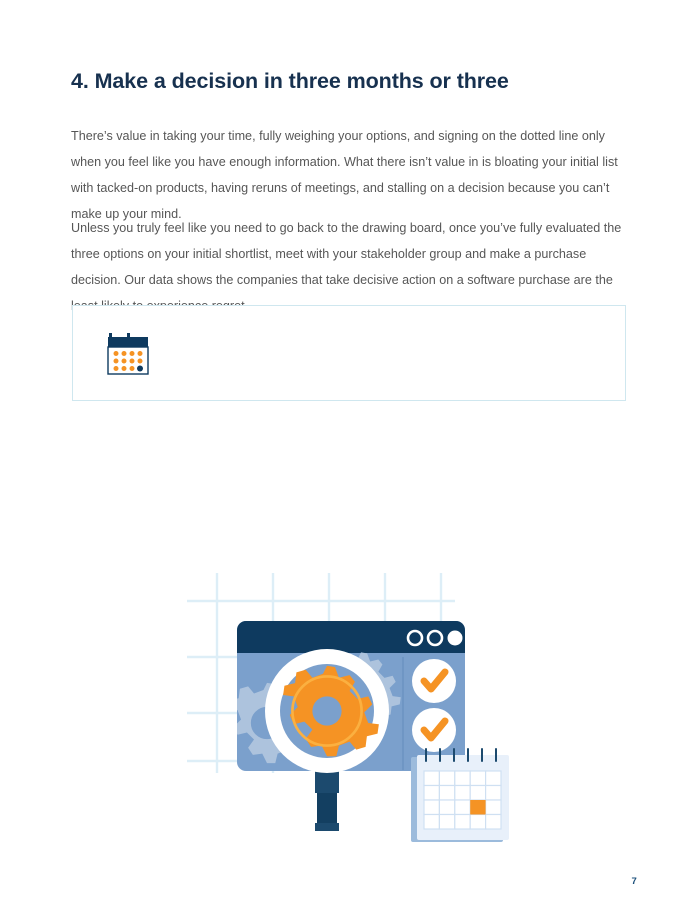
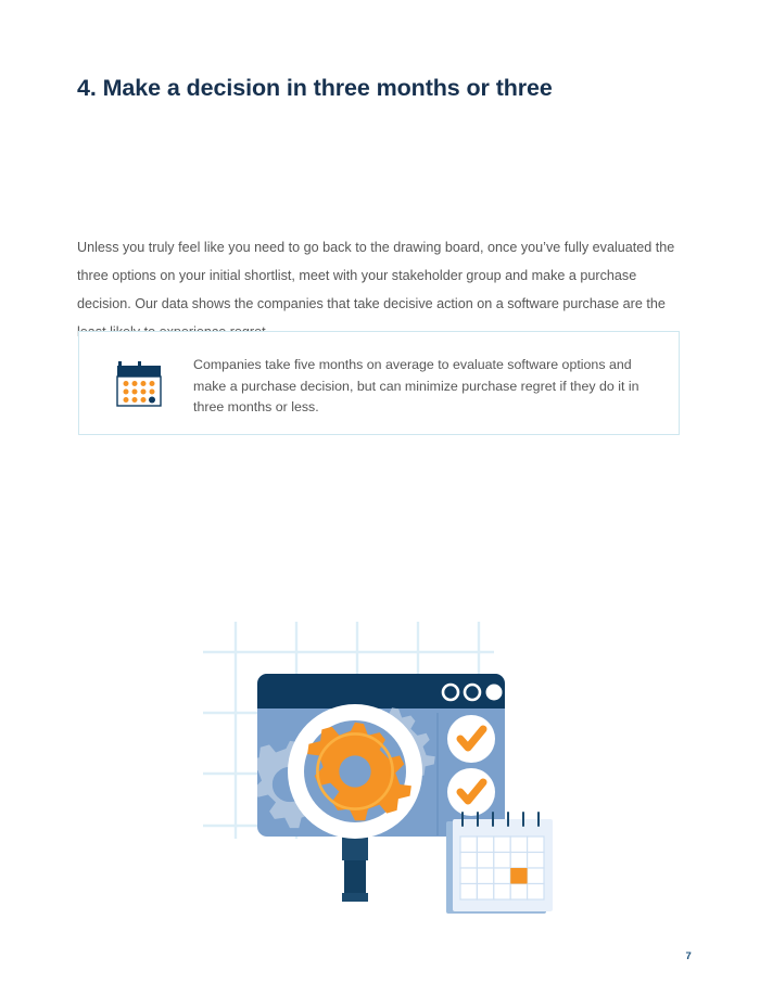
  4. Make a decision in three months or three
- There’s value in taking your time, fully weighing your options, and signing on the dotted line only when you feel like you have enough information. What there isn’t value in is bloating your initial list with tacked-on products, having reruns of meetings, and stalling on a decision because you can’t make up your mind.
  Unless you truly feel like you need to go back to the drawing board, once you’ve fully evaluated the three options on your initial shortlist, meet with your stakeholder group and make a purchase decision. Our data shows the companies that take decisive action on a software purchase are the
+ Companies take five months on average to evaluate software options and make a purchase decision, but can minimize purchase regret if they do it in three months or less.
  7
